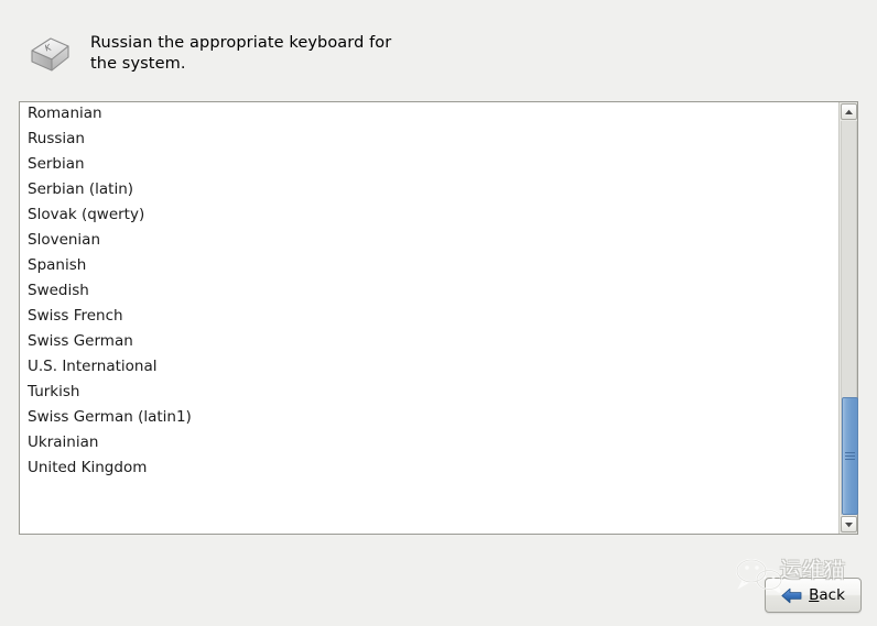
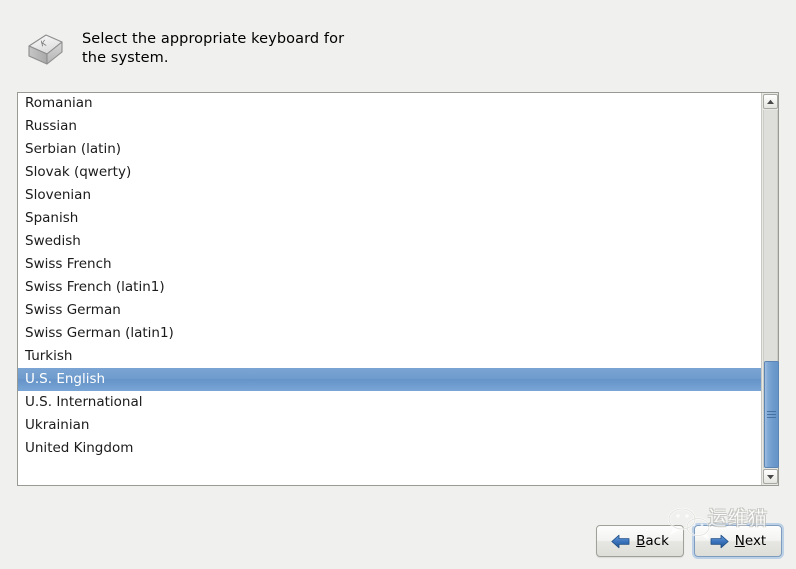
- Russian the appropriate keyboard for
+ Select the appropriate keyboard for
  the system.
  Romanian
  Russian
- Serbian
  Serbian (latin)
  Slovak (qwerty)
  Slovenian
  Spanish
  Swedish
  Swiss French
+ Swiss French (latin1)
  Swiss German
- U.S. International
+ Swiss German (latin1)
  Turkish
+ U.S. English
- Swiss German (latin1)
+ U.S. International
  Ukrainian
  United Kingdom
  Back
+ Next
  运维猫
